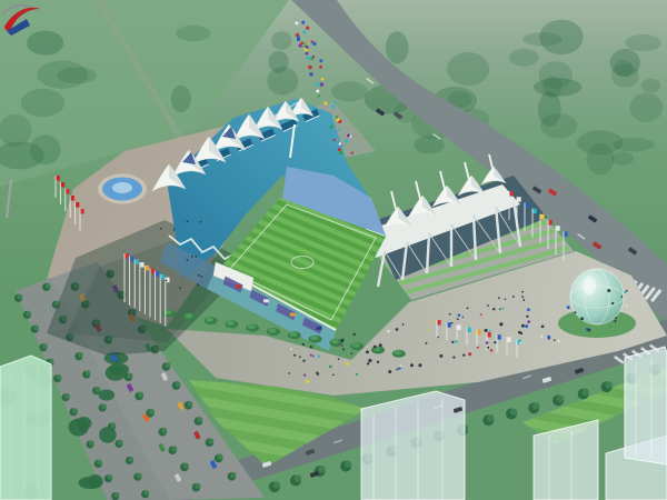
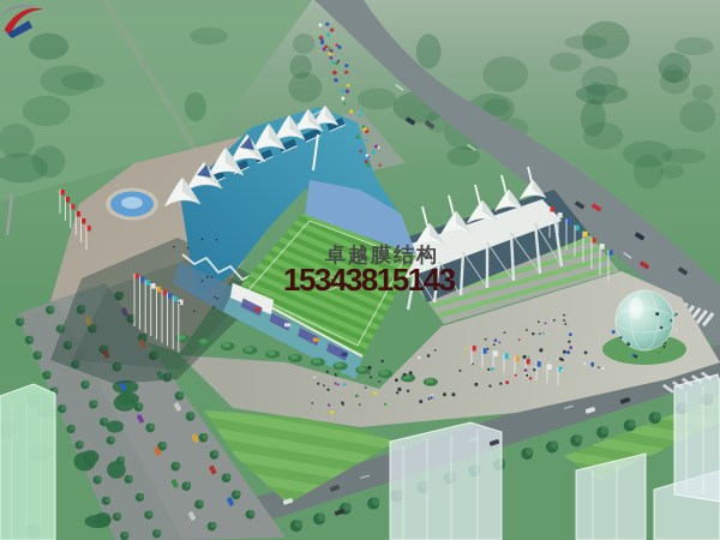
+ 卓越膜结构
+ 15343815143
